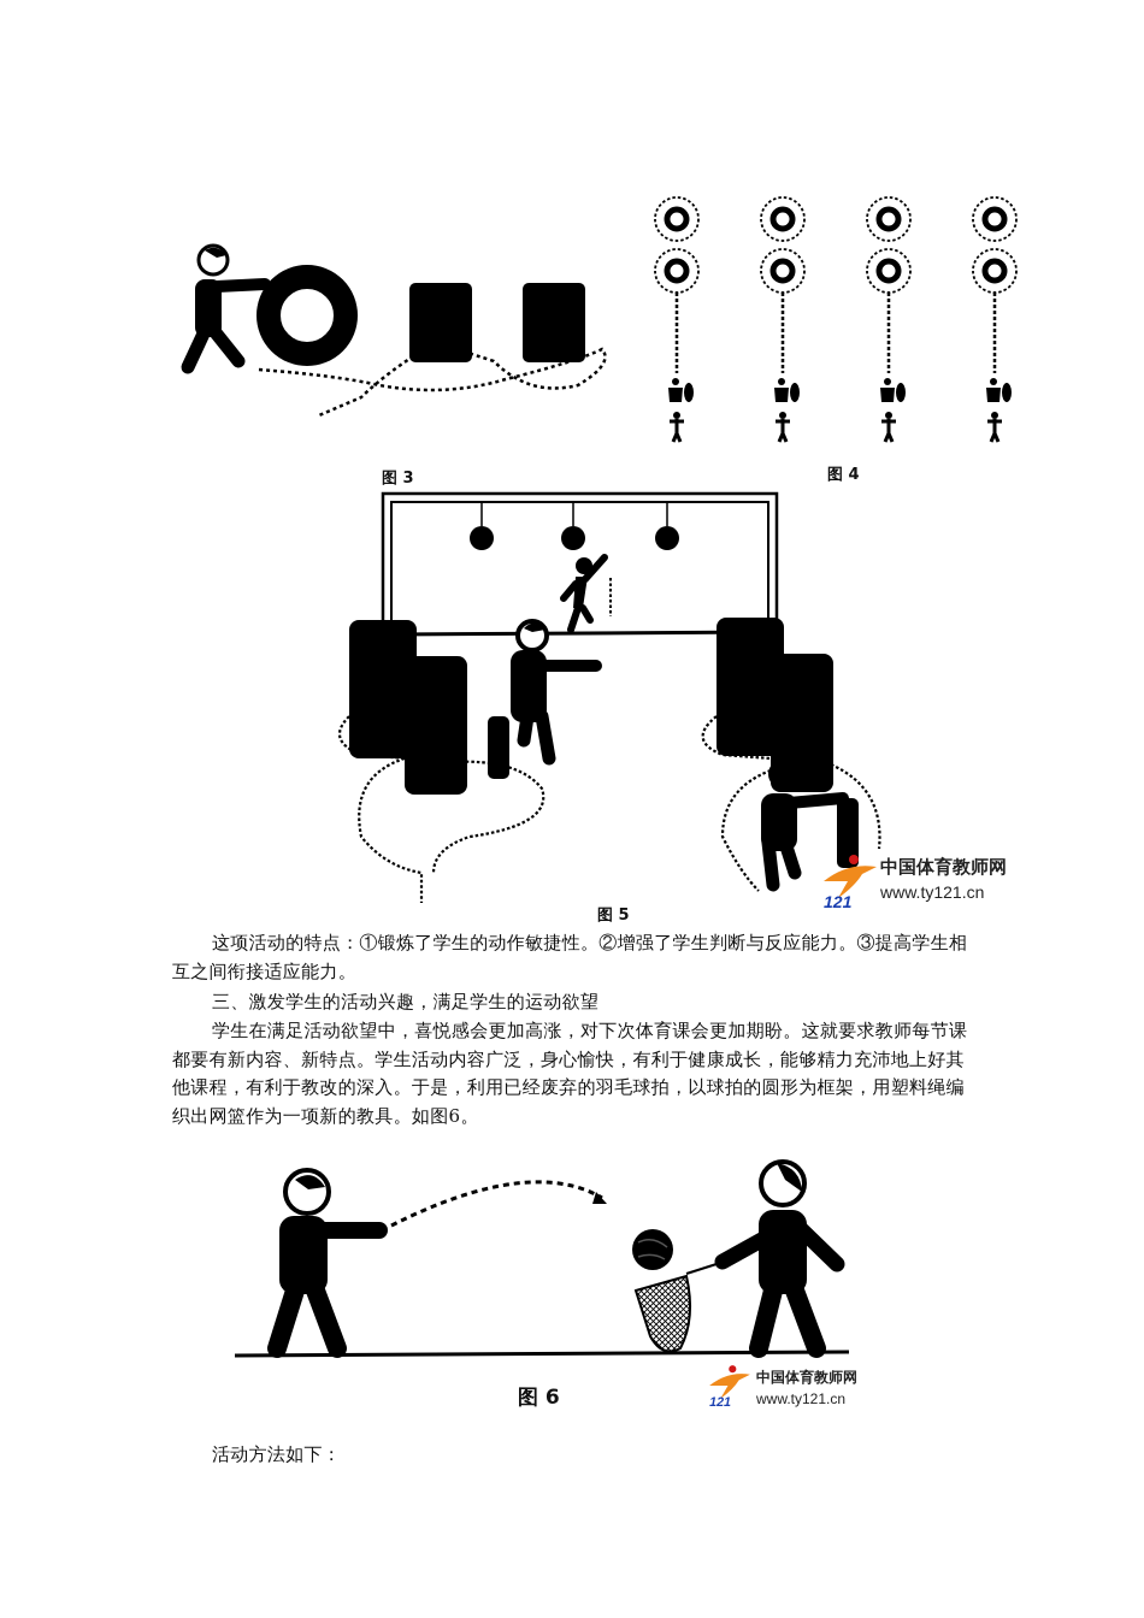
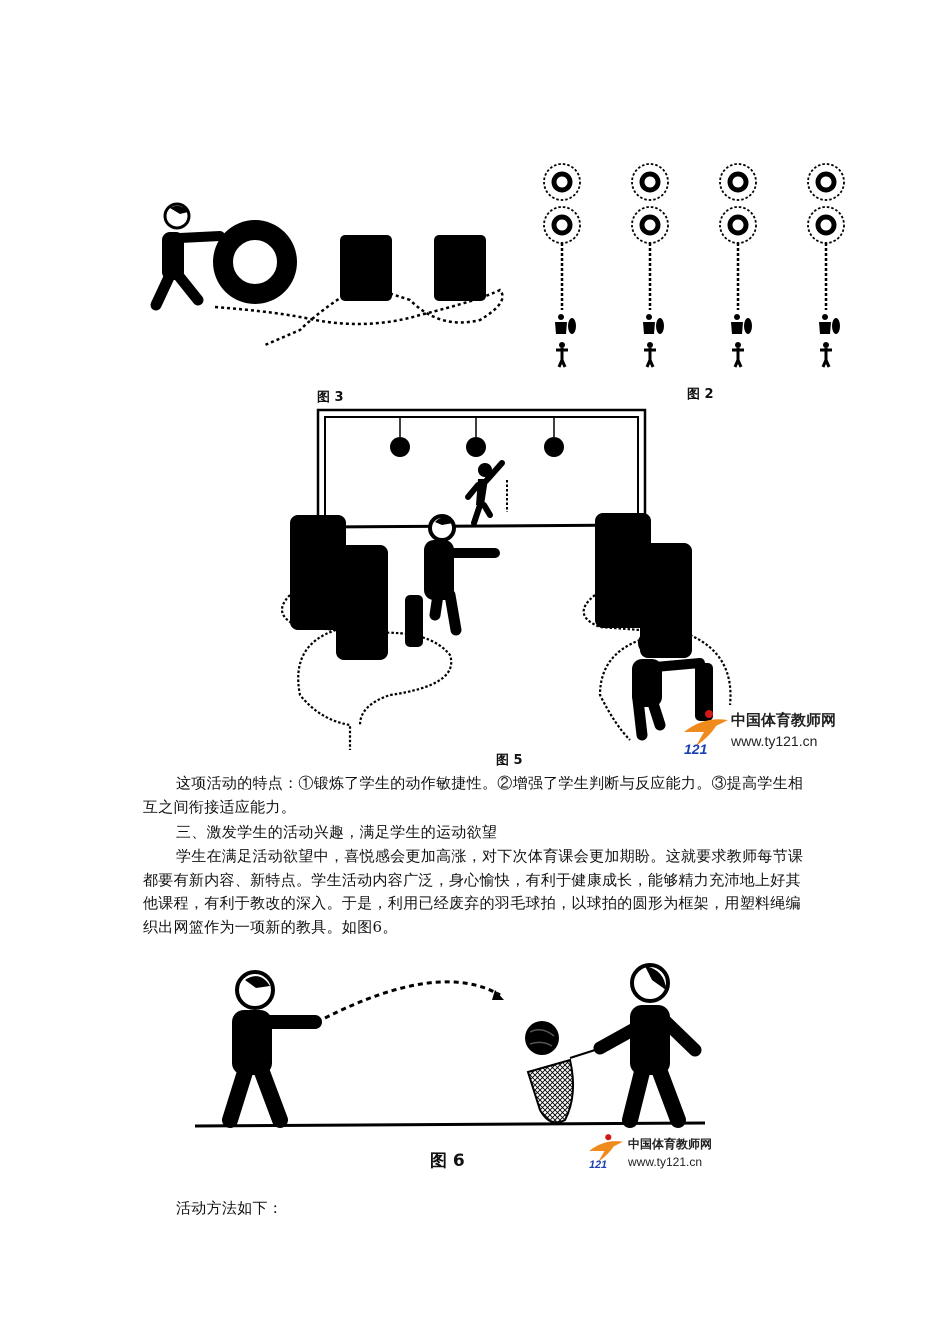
  图 3
- 图 4
+ 图 2
  图 5
  121
  中国体育教师网
  www.ty121.cn
  这项活动的特点：①锻炼了学生的动作敏捷性。②增强了学生判断与反应能力。③提高学生相互之间衔接适应能力。
  三、激发学生的活动兴趣，满足学生的运动欲望
  学生在满足活动欲望中，喜悦感会更加高涨，对下次体育课会更加期盼。这就要求教师每节课都要有新内容、新特点。学生活动内容广泛，身心愉快，有利于健康成长，能够精力充沛地上好其他课程，有利于教改的深入。于是，利用已经废弃的羽毛球拍，以球拍的圆形为框架，用塑料绳编织出网篮作为一项新的教具。如图6。
  图 6
  121
  中国体育教师网
  www.ty121.cn
  活动方法如下：
